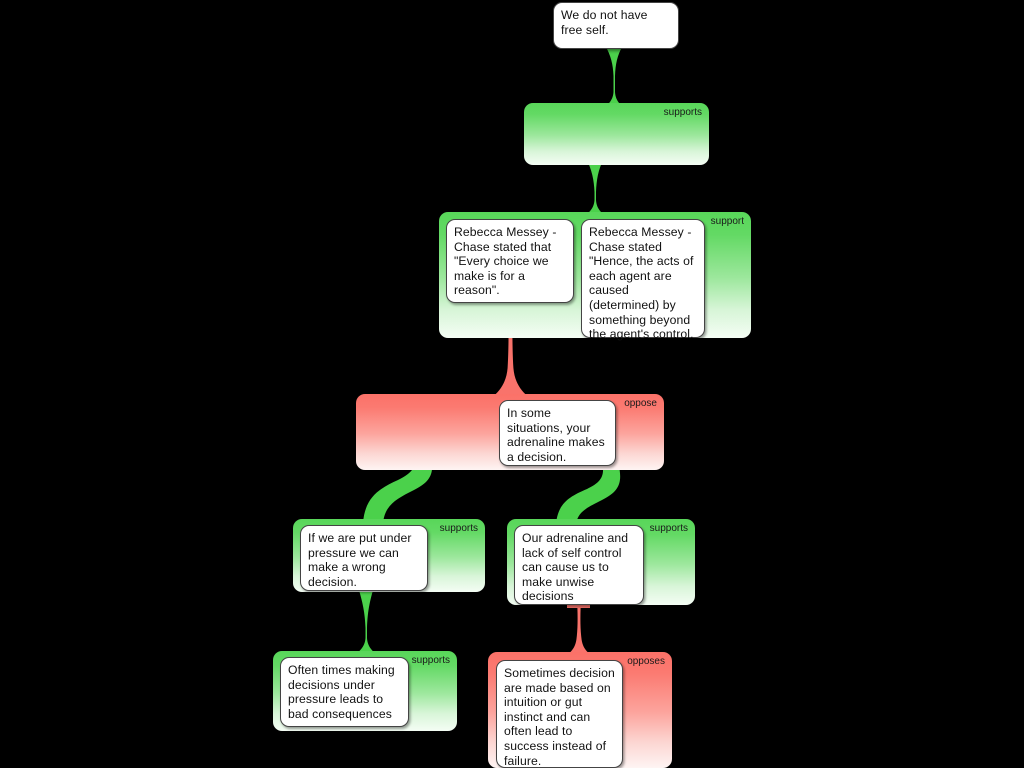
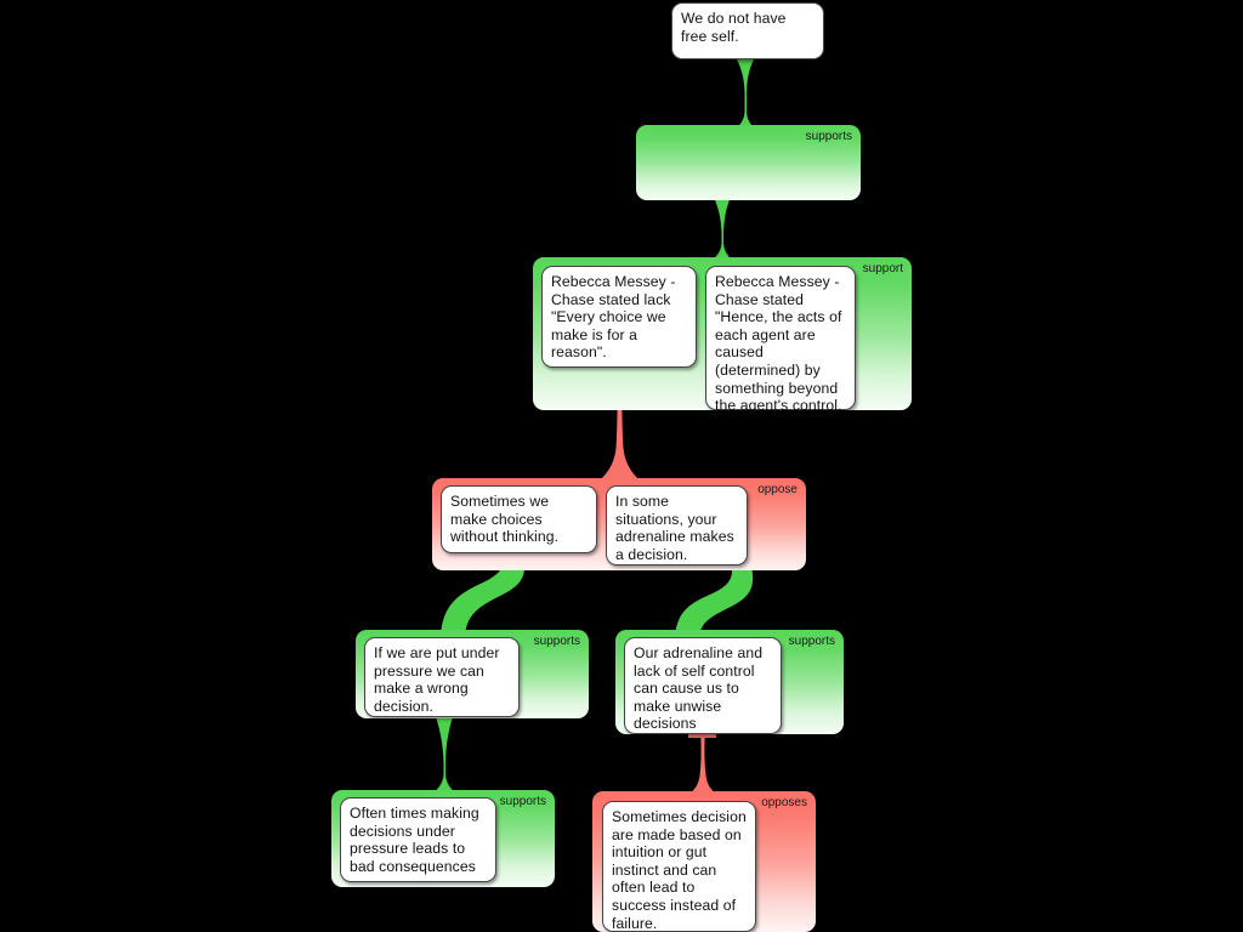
  supports
  support
  oppose
  supports
  supports
  supports
  opposes
  We do not have free self.
- Rebecca Messey - Chase stated that "Every choice we make is for a reason".
+ Rebecca Messey - Chase stated lack "Every choice we make is for a reason".
  Rebecca Messey - Chase stated "Hence, the acts of each agent are caused (determined) by something beyond the agent's control.
+ Sometimes we make choices without thinking.
  In some situations, your adrenaline makes a decision.
  If we are put under pressure we can make a wrong decision.
  Our adrenaline and lack of self control can cause us to make unwise decisions
  Often times making decisions under pressure leads to bad consequences
  Sometimes decision are made based on intuition or gut instinct and can often lead to success instead of failure.
